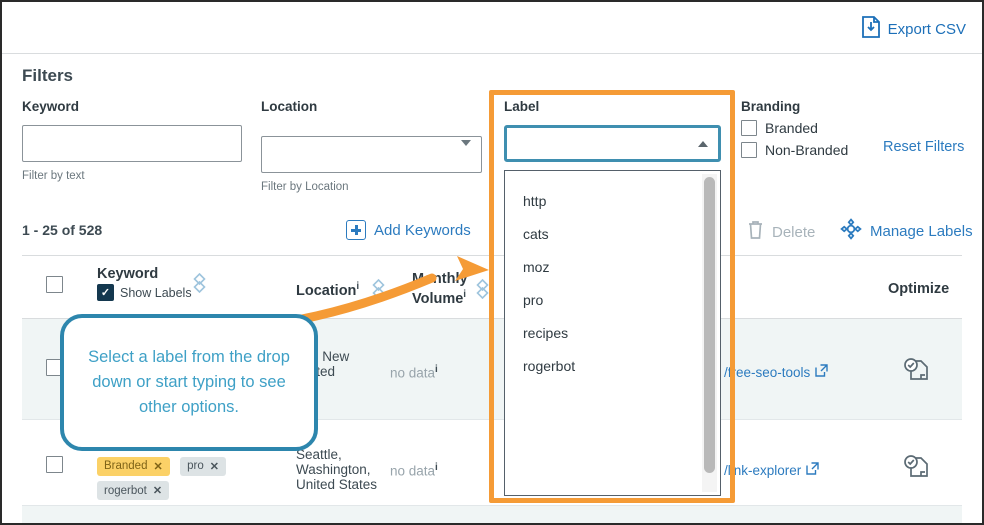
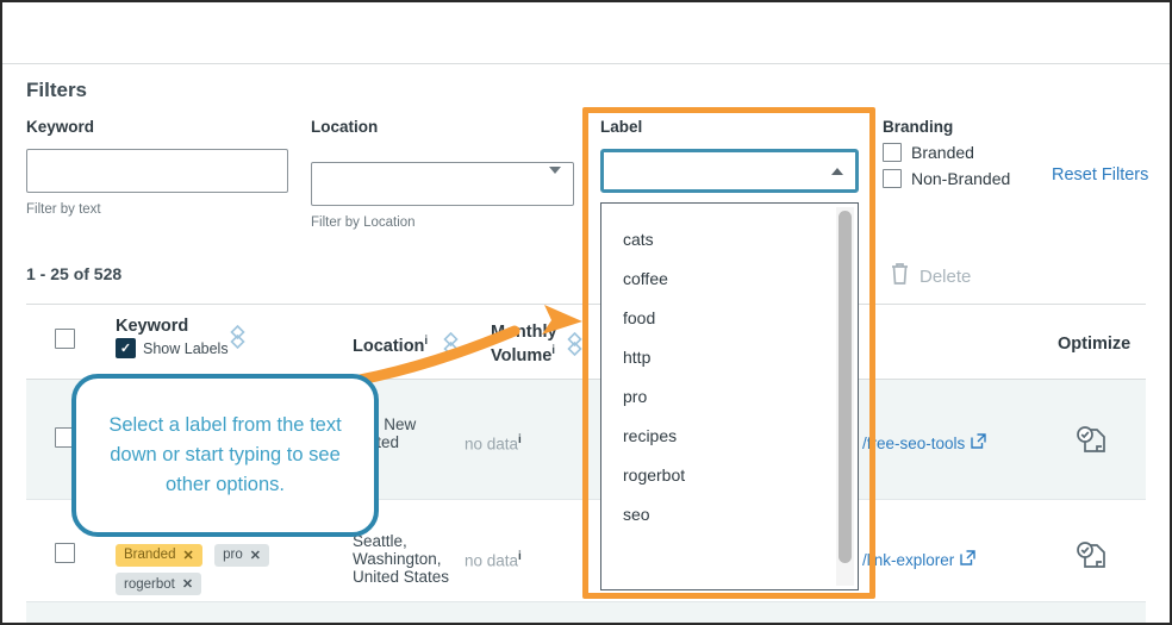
- Export CSV
  Filters
  Keyword
  Filter by text
  Location
  Filter by Location
  Label
  Branding
  Branded
  Non-Branded
  Reset Filters
  1 - 25 of 528
- Add Keywords
  Delete
- Manage Labels
  Keyword
  ✓
  Show Labels
  Locationi
  Volumei
  Optimize
  no datai
  /free-seo-tools
  Branded
  ✕
  pro
  ✕
  rogerbot
  ✕
  Seattle,
  Washington,
  United States
  no datai
  /link-explorer
- http
+ cats
+ coffee
+ food
- cats
+ http
- moz
  pro
  recipes
  rogerbot
+ seo
- Select a label from the drop down or start typing to see other options.
+ Select a label from the text down or start typing to see other options.
